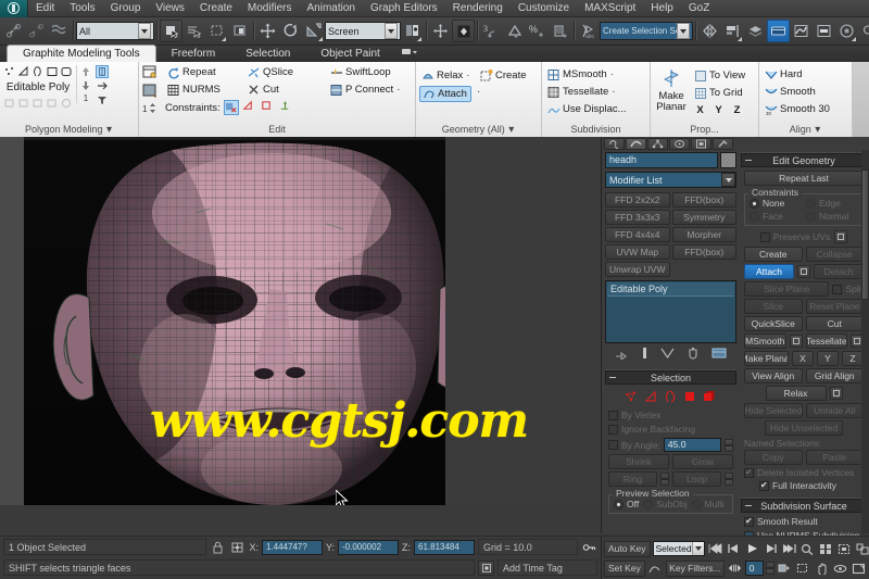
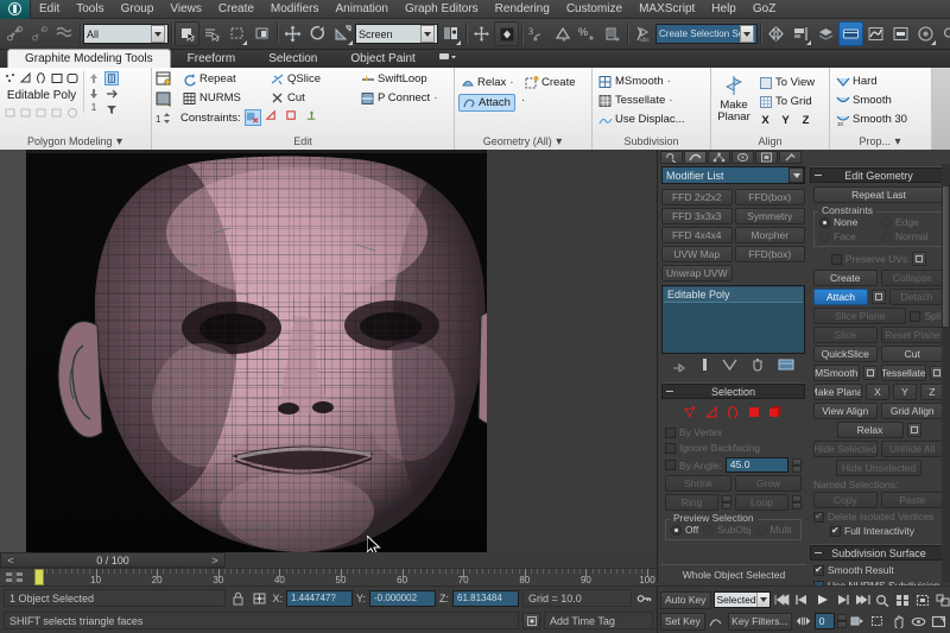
  Edit
  Tools
  Group
  Views
  Create
  Modifiers
  Animation
  Graph Editors
  Rendering
  Customize
  MAXScript
  Help
  GoZ
  All
  Screen
  3
  %
  Create Selection S
  Graphite Modeling Tools
  Freeform
  Selection
  Object Paint
  Editable Poly
  1
  Polygon Modeling ▾
  1
  Repeat
  QSlice
  SwiftLoop
  NURMS
  Cut
  P Connect
  ·
  Constraints:
  Edit
  Relax
  ·
  Create
  Attach
  ·
  Geometry (All) ▾
  MSmooth
  ·
  Tessellate
  ·
  Use Displac...
  Subdivision
  Make Planar
  To View
  To Grid
  X
  Y
  Z
- Prop...
+ Align
  Hard
  Smooth
  Smooth 30
- Align ▾
+ Prop... ▾
- www.cgtsj.com
- headh
  Modifier List
  FFD 2x2x2
  FFD(box)
  FFD 3x3x3
  Symmetry
  FFD 4x4x4
  Morpher
  UVW Map
  FFD(box)
  Unwrap UVW
  Editable Poly
  Selection
  By Vertex
  Ignore Backfacing
  By Angle:
  45.0
  Shrink
  Grow
  Ring
  Loop
  Preview Selection
  Off
  SubObj
  Multi
+ Whole Object Selected
  Edit Geometry
  Repeat Last
  Constraints
  None
  Edge
  Face
  Normal
  Preserve UVs
  Create
  Collapse
  Attach
  Detach
  Slice Plane
  Spli
  Slice
  Reset Plane
  QuickSlice
  Cut
  MSmooth
  Tessellate
  Make Plana
  X
  Y
  Z
  View Align
  Grid Align
  Relax
  Hide Selected
  Unhide All
  Hide Unselected
  Named Selections:
  Copy
  Paste
  Delete Isolated Vertices
  Full Interactivity
  Subdivision Surface
  Smooth Result
+ <
+ 0 / 100
+ >
+ 10
+ 20
+ 30
+ 40
+ 50
+ 60
+ 70
+ 80
+ 90
+ 100
  1 Object Selected
  X:
  1.444747?
  Y:
  -0.000002
  Z:
  61.813484
  Grid = 10.0
  SHIFT selects triangle faces
  Add Time Tag
  Auto Key
  Selected
  Set Key
  Key Filters...
  0
